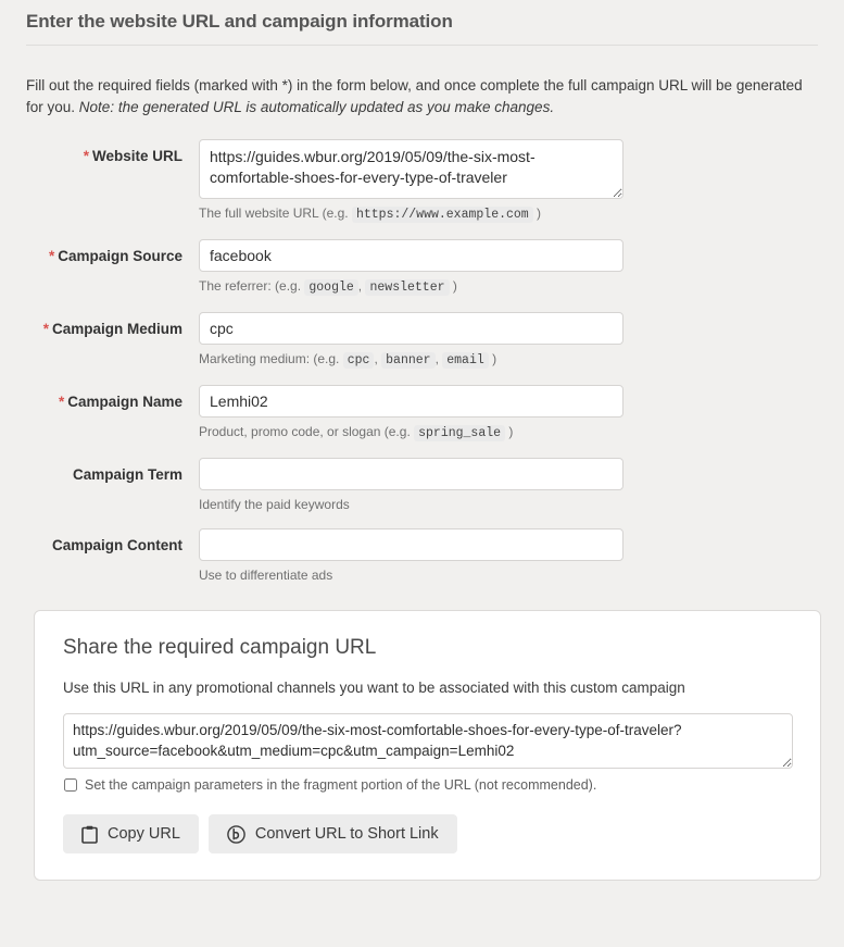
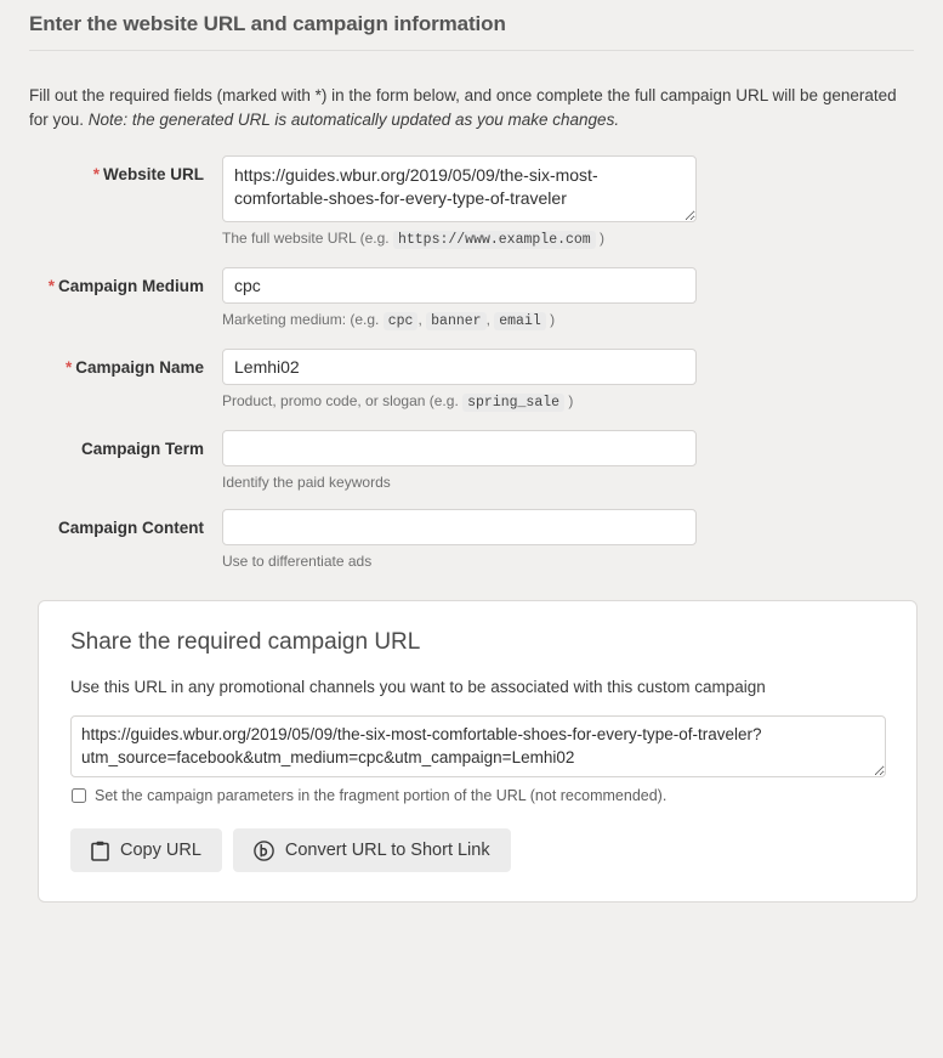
  Enter the website URL and campaign information
  Fill out the required fields (marked with *) in the form below, and once complete the full campaign URL will be generated for you. Note: the generated URL is automatically updated as you make changes.
  * Website URL
  The full website URL (e.g. https://www.example.com )
- * Campaign Source
- facebook
- The referrer: (e.g. google , newsletter )
  * Campaign Medium
  cpc
  Marketing medium: (e.g. cpc , banner , email )
  * Campaign Name
  Lemhi02
  Product, promo code, or slogan (e.g. spring_sale )
  Campaign Term
  Identify the paid keywords
  Campaign Content
  Use to differentiate ads
  Share the required campaign URL
  Use this URL in any promotional channels you want to be associated with this custom campaign
  Set the campaign parameters in the fragment portion of the URL (not recommended).
  Copy URL
  Convert URL to Short Link
